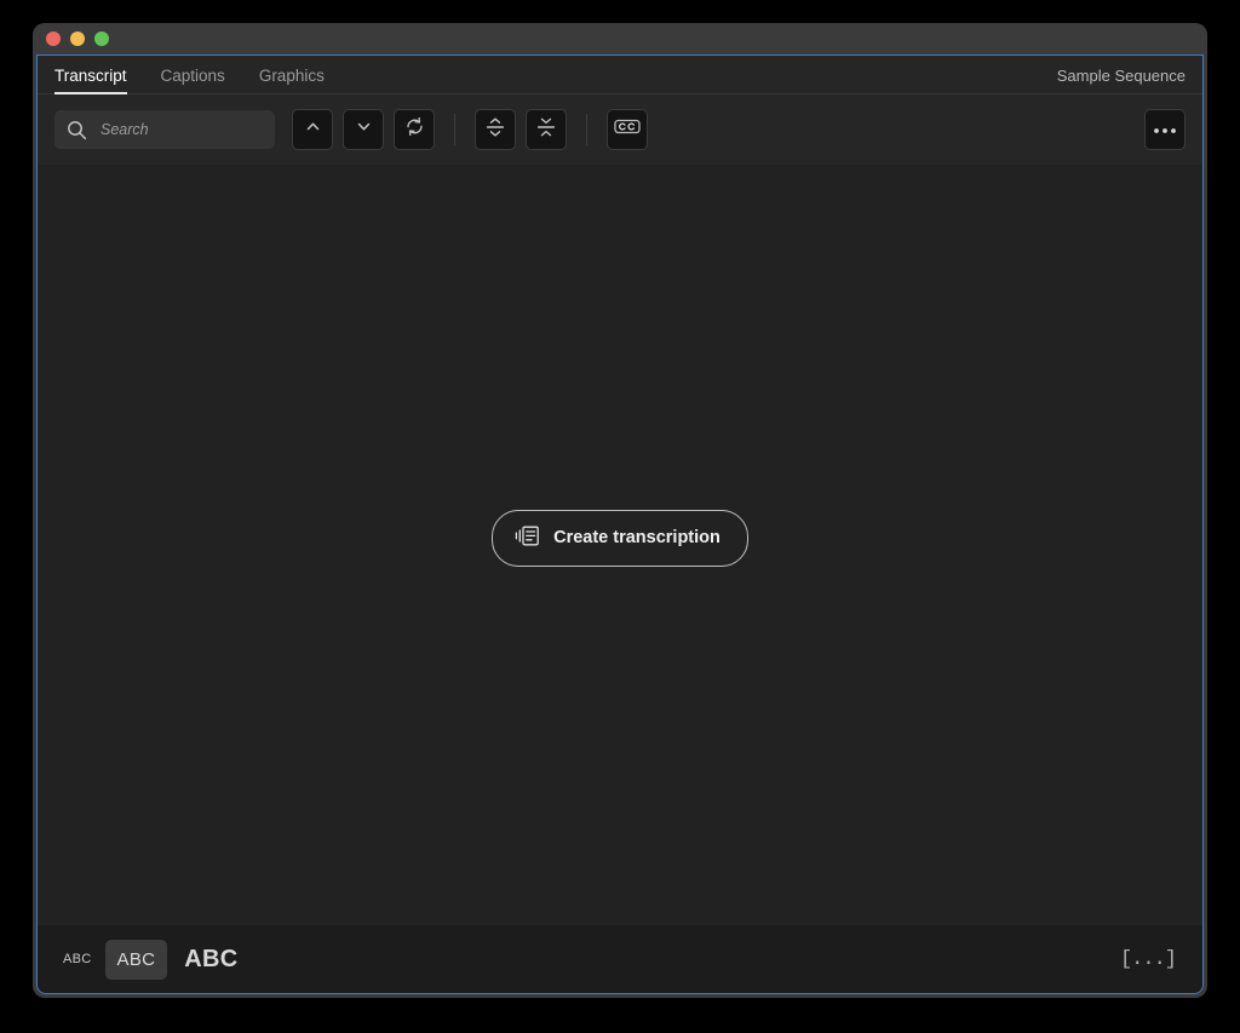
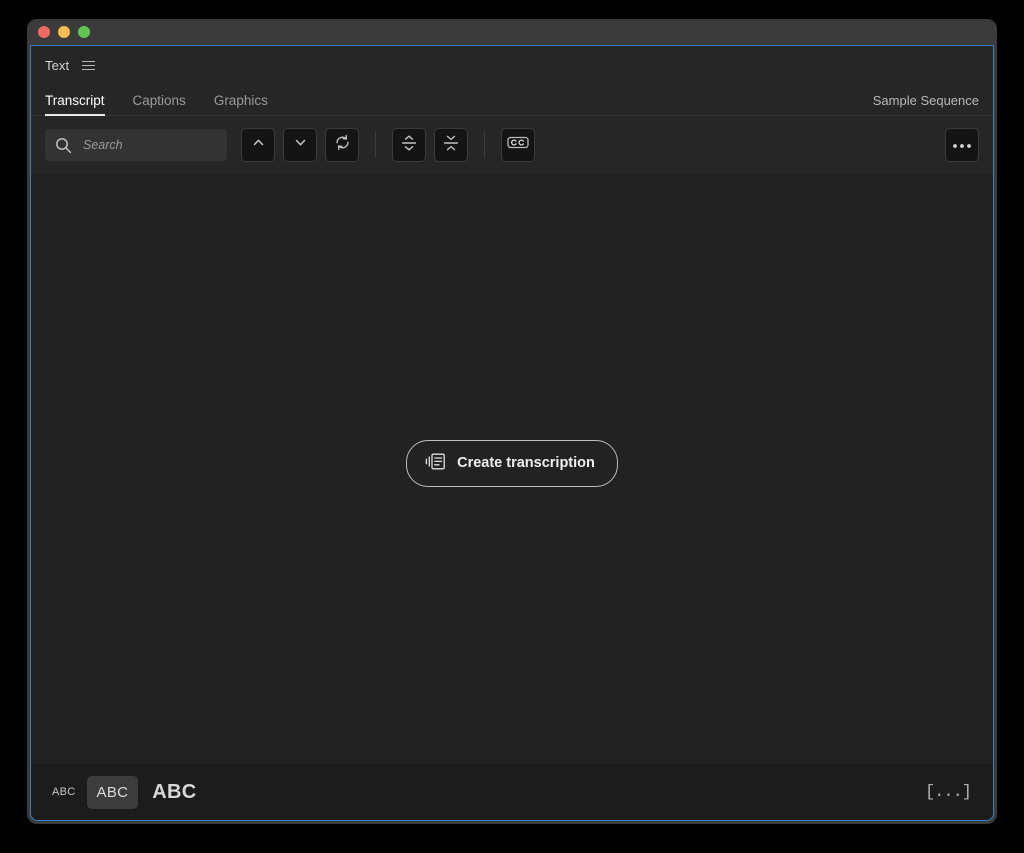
+ Text
  Transcript
  Captions
  Graphics
  Sample Sequence
  Search
  Create transcription
  ABC
  ABC
  ABC
  [...]
